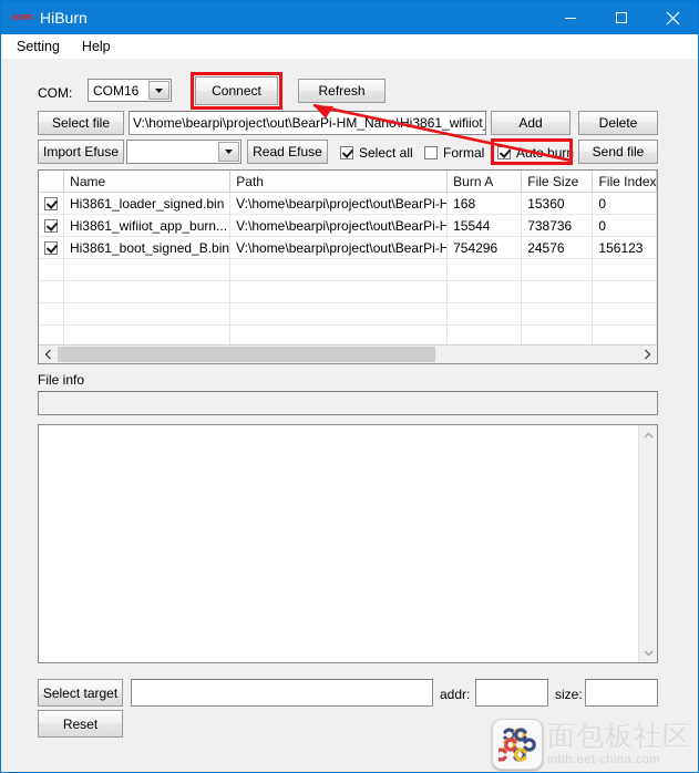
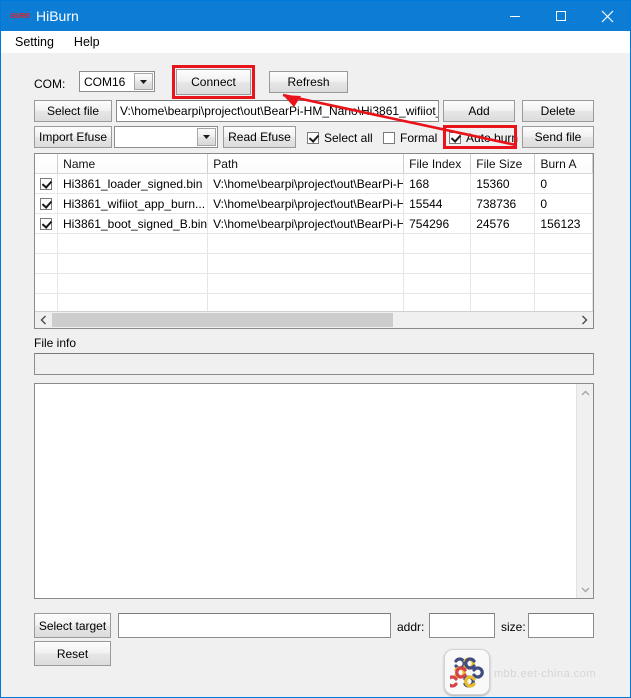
  HiBurn
  Setting
  Help
  COM:
  COM16
  Connect
  Refresh
  Select file
  V:\home\bearpi\project\out\BearPi-HM_NanHi3861_wifiiot
  Add
  Delete
  Import Efuse
  Read Efuse
  Select all
  Formal
  Send file
  Name
  Path
- Burn A
+ File Index
  File Size
- File Index
+ Burn A
  Hi3861_loader_signed.bin
  V:\home\bearpi\project\out\BearPi-H
  168
  15360
  0
  Hi3861_wifiiot_app_burn...
  V:\home\bearpi\project\out\BearPi-H
  15544
  738736
  0
  Hi3861_boot_signed_B.bin
  V:\home\bearpi\project\out\BearPi-H
  754296
  24576
  156123
  File info
  Select target
  addr:
  size:
  Reset
- 面包板社区
  mbb.eet-china.com
